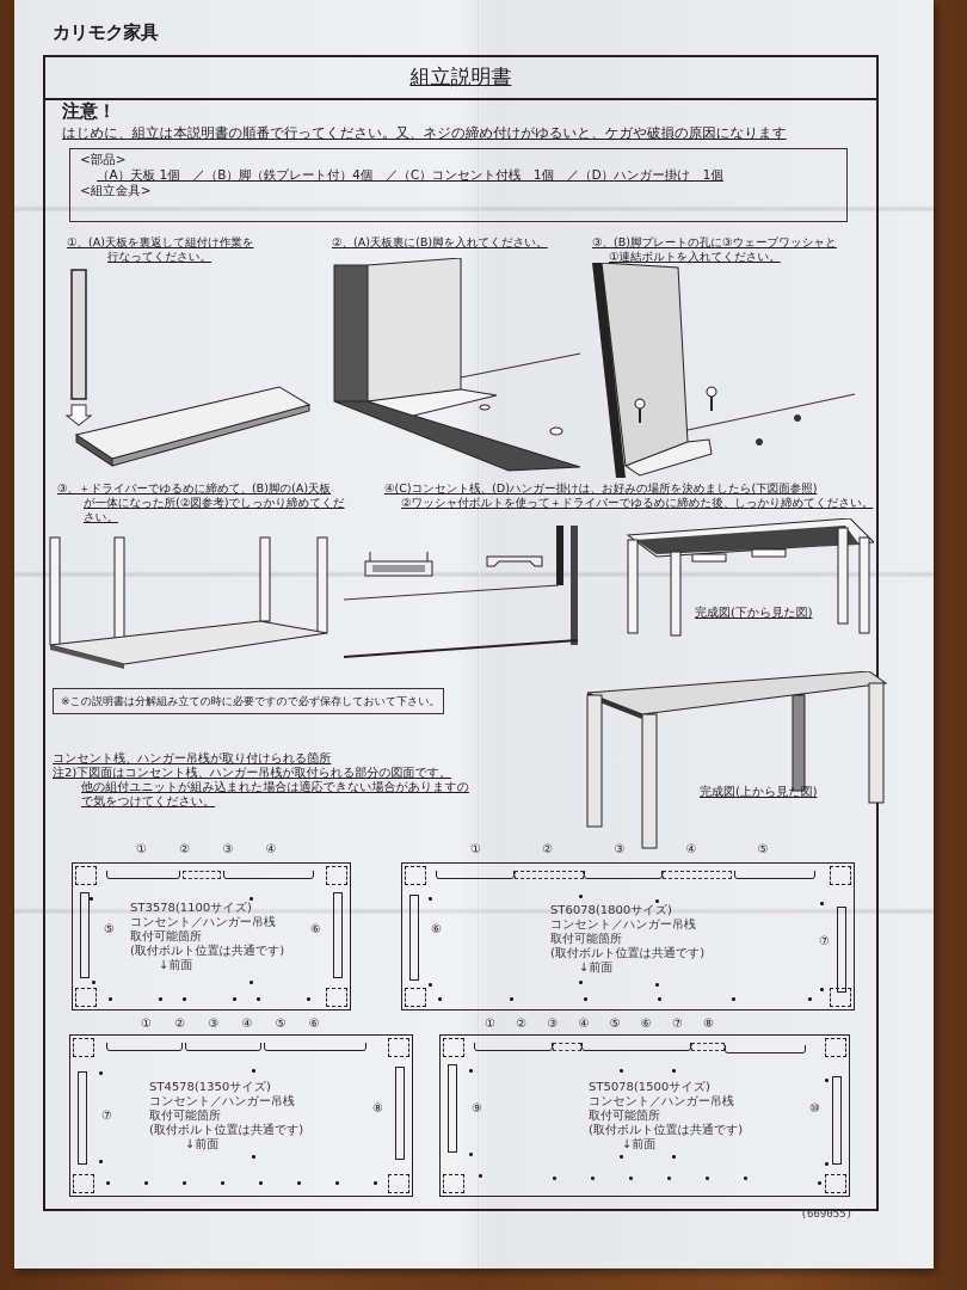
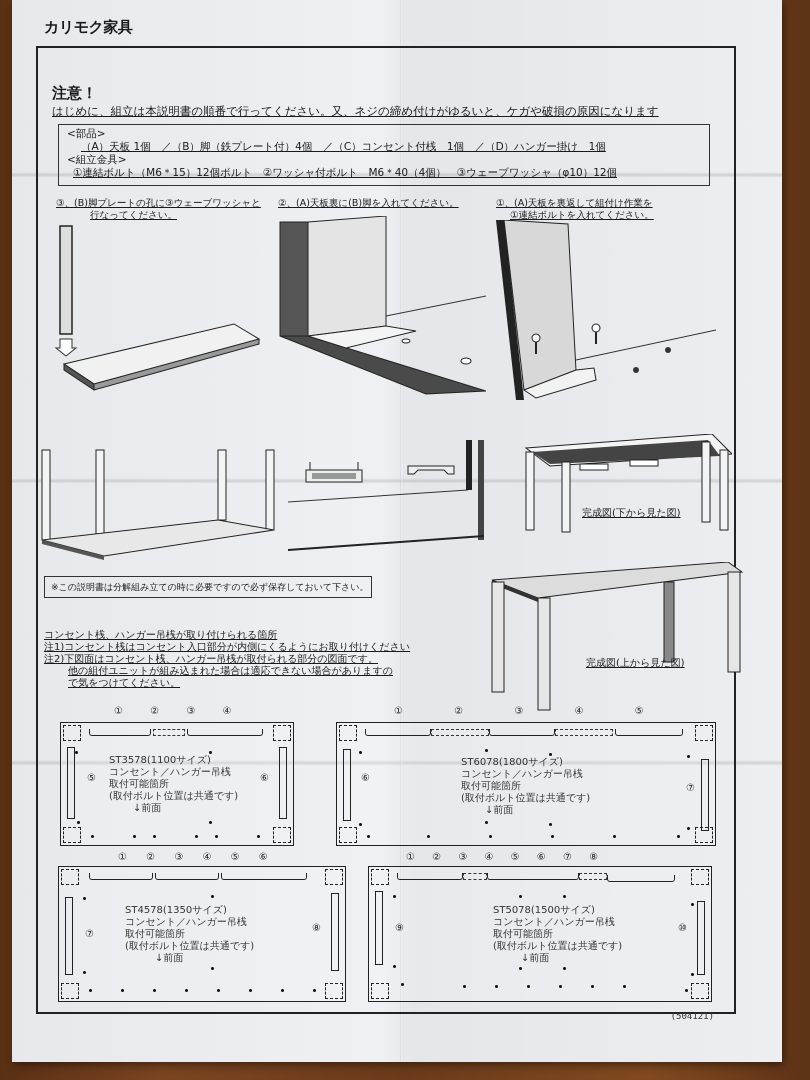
  カリモク家具
- 組立説明書
  注意！
  はじめに、組立は本説明書の順番で行ってください。又、ネジの締め付けがゆるいと、ケガや破損の原因になります
  <部品>
  （A）天板 1個 ／（B）脚（鉄プレート付）4個 ／（C）コンセント付桟 1個 ／（D）ハンガー掛け 1個
  <組立金具>
+ ①連結ボルト（M6＊15）12個ボルト ②ワッシャ付ボルト M6＊40（4個） ③ウェーブワッシャ（φ10）12個
- ①、(A)天板を裏返して組付け作業を
+ ③、(B)脚プレートの孔に③ウェーブワッシャと
  行なってください。
  ②、(A)天板裏に(B)脚を入れてください。
- ③、(B)脚プレートの孔に③ウェーブワッシャと
+ ①、(A)天板を裏返して組付け作業を
  ①連結ボルトを入れてください。
- ③、＋ドライバーでゆるめに締めて、(B)脚の(A)天板
- が一体になった所(②図参考)でしっかり締めてくだ
- さい。
- ④(C)コンセント桟、(D)ハンガー掛けは、お好みの場所を決めましたら(下図面参照)
- ②ワッシャ付ボルトを使って＋ドライバーでゆるめに締めた後、しっかり締めてください。
  完成図(下から見た図)
  完成図(上から見た図)
  ※この説明書は分解組み立ての時に必要ですので必ず保存しておいて下さい。
  コンセント桟、ハンガー吊桟が取り付けられる箇所
+ 注1)コンセント桟はコンセント入口部分が内側にくるようにお取り付けください
  注2)下図面はコンセント桟、ハンガー吊桟が取付られる部分の図面です。
  他の組付ユニットが組み込まれた場合は適応できない場合がありますの
  で気をつけてください。
  ① ② ③ ④
  ⑤
  ⑥
  ST3578(1100サイズ)
  コンセント／ハンガー吊桟
  取付可能箇所
  (取付ボルト位置は共通です)
  ↓前面
  ① ② ③ ④ ⑤
  ⑥
  ⑦
  ST6078(1800サイズ)
  コンセント／ハンガー吊桟
  取付可能箇所
  (取付ボルト位置は共通です)
  ↓前面
  ① ② ③ ④ ⑤ ⑥
  ⑦
  ⑧
  ST4578(1350サイズ)
  コンセント／ハンガー吊桟
  取付可能箇所
  (取付ボルト位置は共通です)
  ↓前面
  ① ② ③ ④ ⑤ ⑥ ⑦ ⑧
  ⑨
  ⑩
  ST5078(1500サイズ)
  コンセント／ハンガー吊桟
  取付可能箇所
  (取付ボルト位置は共通です)
  ↓前面
- (669055)
+ (504121)
